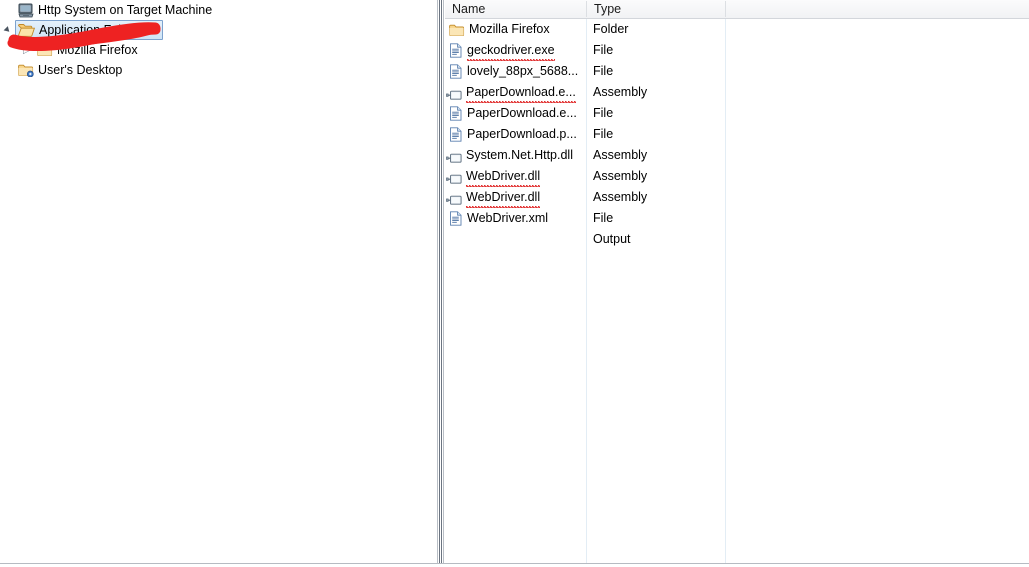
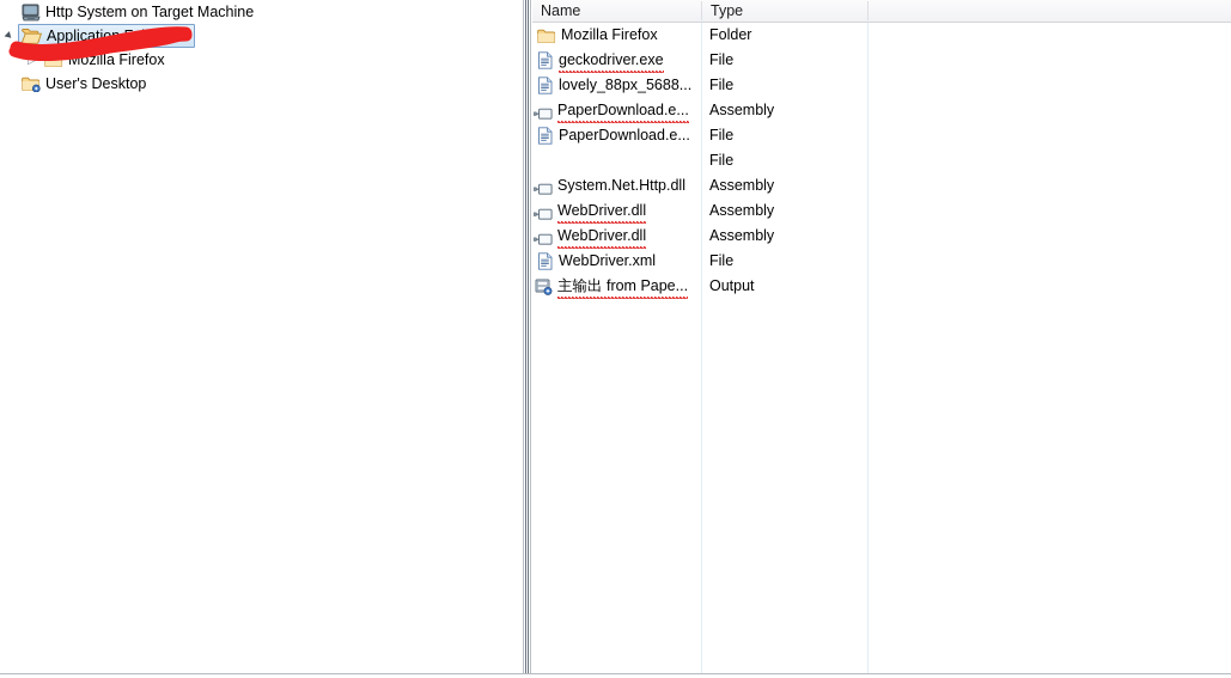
  Http System on Target Machine
  Mozilla Firefox
  User's Desktop
  Name
  Type
  Mozilla Firefox
  Folder
  geckodriver.exe
  File
  lovely_88px_5688...
  File
  PaperDownload.e...
  Assembly
  PaperDownload.e...
  File
- PaperDownload.p...
  File
  System.Net.Http.dll
  Assembly
  WebDriver.dll
  Assembly
  WebDriver.dll
  Assembly
  WebDriver.xml
  File
+ 主输出 from Pape...
  Output
